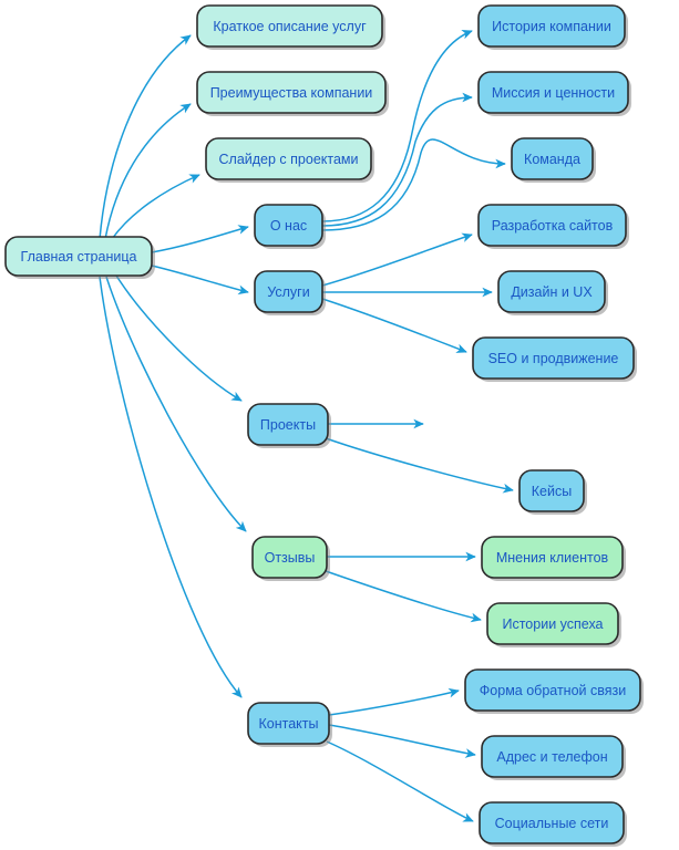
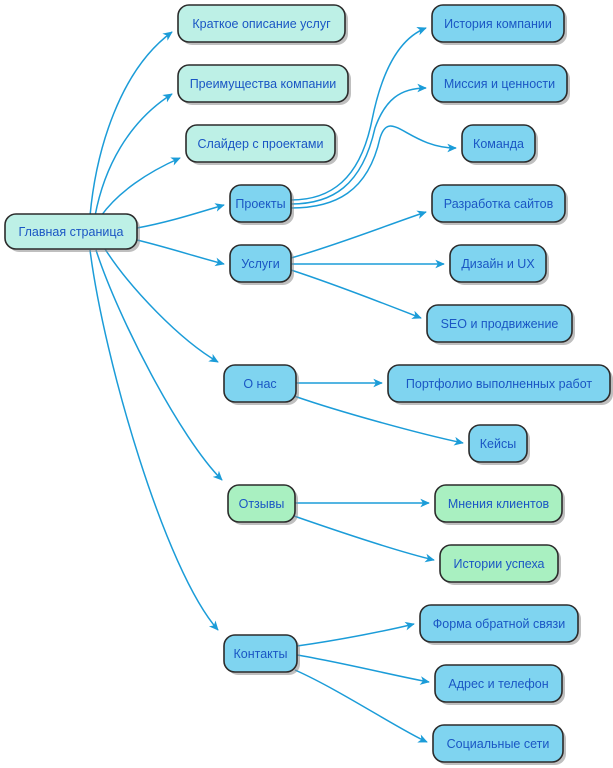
  Главная страница
  Краткое описание услуг
  Преимущества компании
  Слайдер с проектами
- О нас
+ Проекты
  Услуги
- Проекты
+ О нас
  Отзывы
  Контакты
  История компании
  Миссия и ценности
  Команда
  Разработка сайтов
  Дизайн и UX
  SEO и продвижение
+ Портфолио выполненных работ
  Кейсы
  Мнения клиентов
  Истории успеха
  Форма обратной связи
  Адрес и телефон
  Социальные сети
